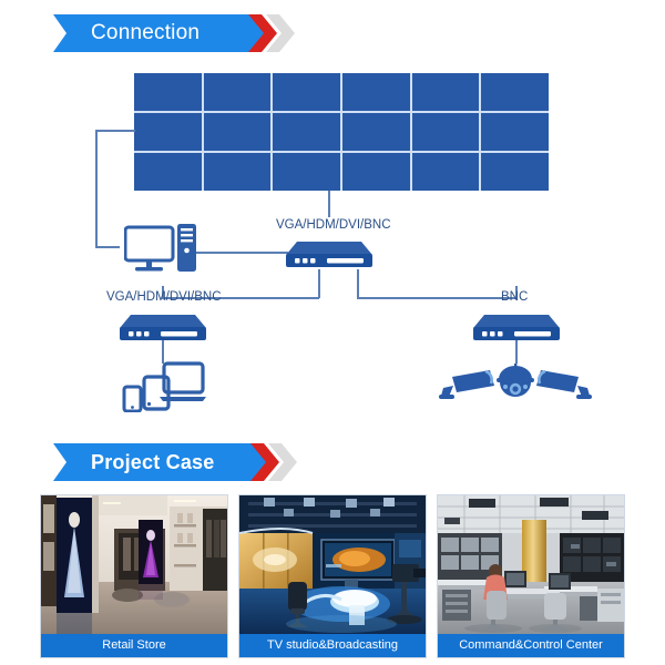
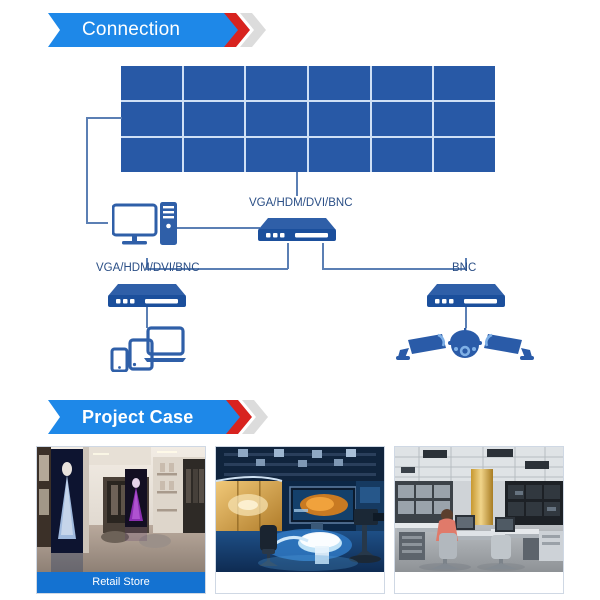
  Connection
  VGA/HDM/DVI/BNC
  VGA/HDM/DVI/BNC
  BNC
  Project Case
  Retail Store
- TV studio&Broadcasting
- Command&Control Center
